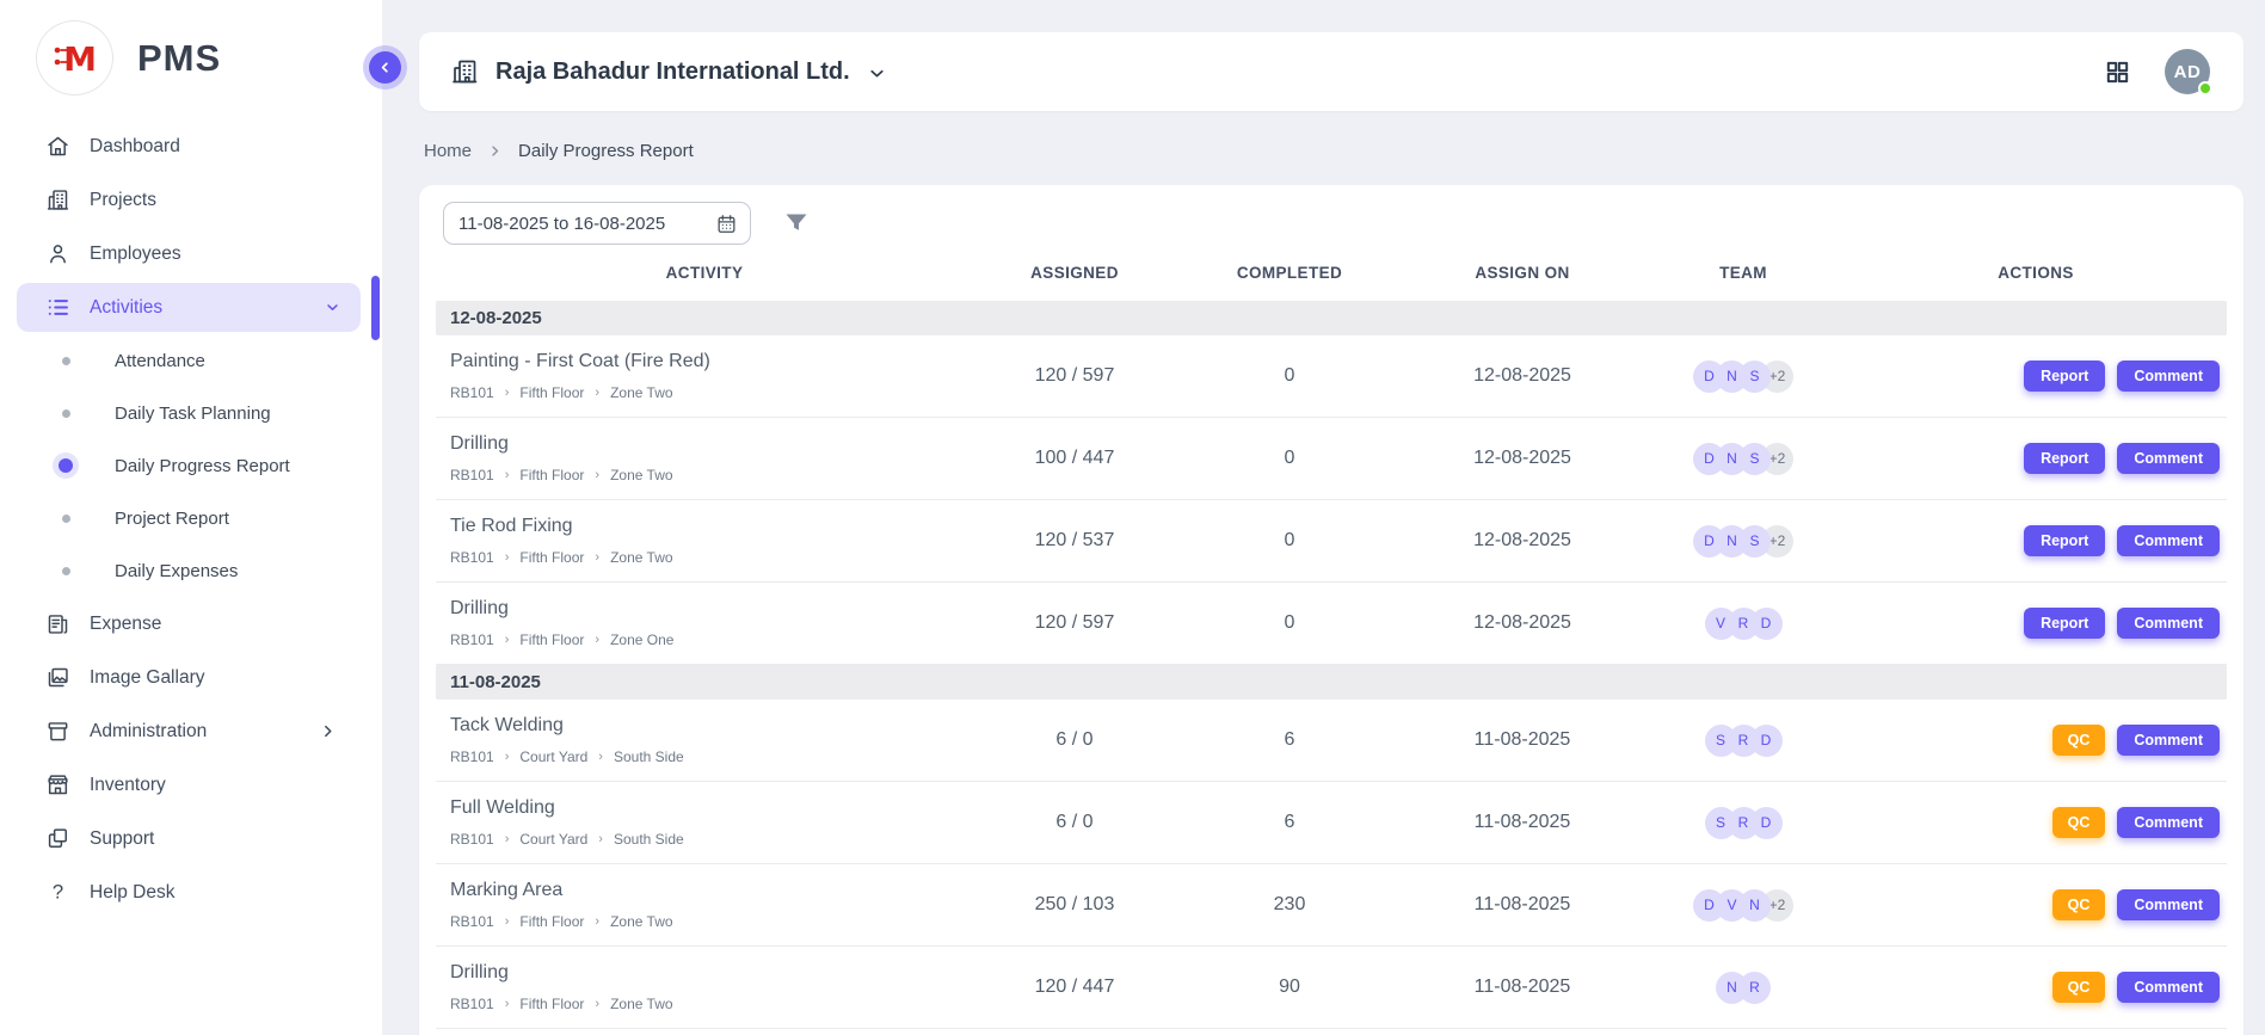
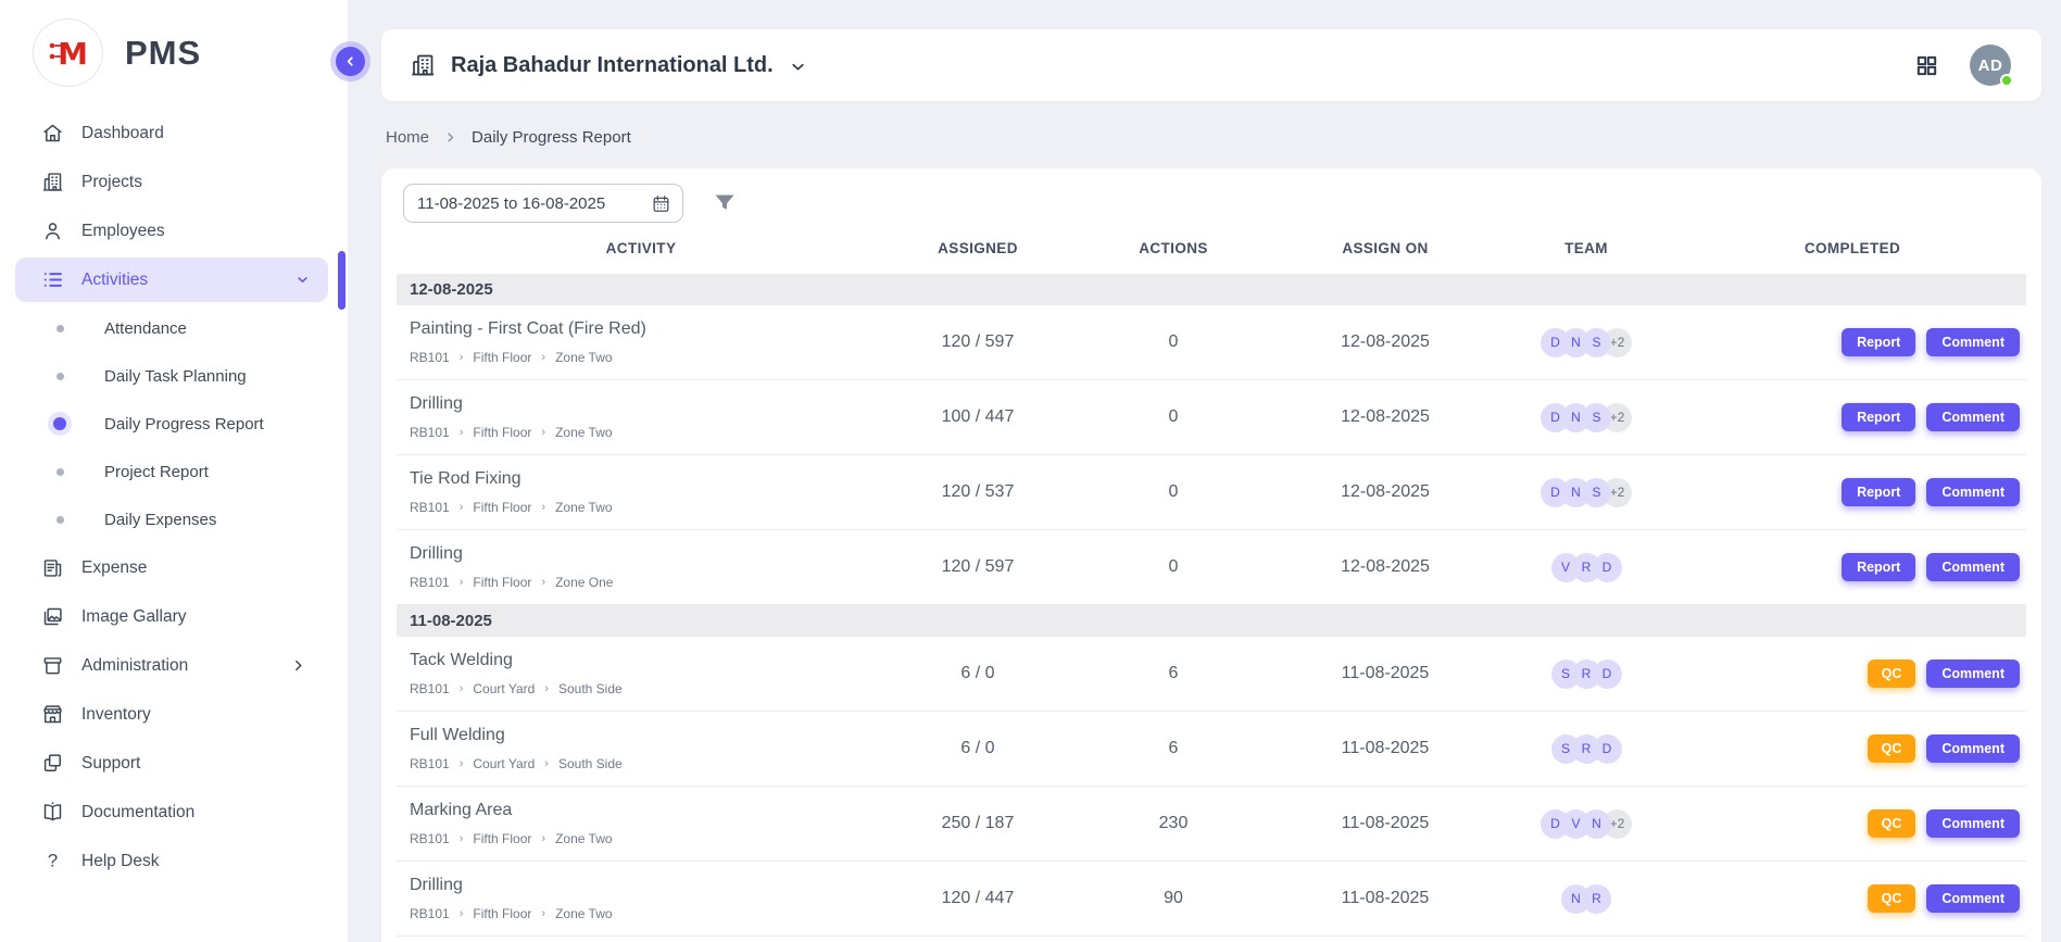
  M
  PMS
  Dashboard
  Projects
  Employees
  Activities
  Attendance
  Daily Task Planning
  Daily Progress Report
  Project Report
  Daily Expenses
  Expense
  Image Gallary
  Administration
  Inventory
  Support
+ Documentation
  ?
  Help Desk
  Raja Bahadur International Ltd.
  AD
  Home
  Daily Progress Report
  11-08-2025 to 16-08-2025
  ACTIVITY
  ASSIGNED
- COMPLETED
+ ACTIONS
  ASSIGN ON
  TEAM
- ACTIONS
+ COMPLETED
  12-08-2025
  Painting - First Coat (Fire Red)
  RB101
  ›
  Fifth Floor
  ›
  Zone Two
  120 / 597
  0
  12-08-2025
  D
  N
  S
  +2
  Report
  Comment
  Drilling
  RB101
  ›
  Fifth Floor
  ›
  Zone Two
  100 / 447
  0
  12-08-2025
  D
  N
  S
  +2
  Report
  Comment
  Tie Rod Fixing
  RB101
  ›
  Fifth Floor
  ›
  Zone Two
  120 / 537
  0
  12-08-2025
  D
  N
  S
  +2
  Report
  Comment
  Drilling
  RB101
  ›
  Fifth Floor
  ›
  Zone One
  120 / 597
  0
  12-08-2025
  V
  R
  D
  Report
  Comment
  11-08-2025
  Tack Welding
  RB101
  ›
  Court Yard
  ›
  South Side
  6 / 0
  6
  11-08-2025
  S
  R
  D
  QC
  Comment
  Full Welding
  RB101
  ›
  Court Yard
  ›
  South Side
  6 / 0
  6
  11-08-2025
  S
  R
  D
  QC
  Comment
  Marking Area
  RB101
  ›
  Fifth Floor
  ›
  Zone Two
- 250 / 103
+ 250 / 187
  230
  11-08-2025
  D
  V
  N
  +2
  QC
  Comment
  Drilling
  RB101
  ›
  Fifth Floor
  ›
  Zone Two
  120 / 447
  90
  11-08-2025
  N
  R
  QC
  Comment
